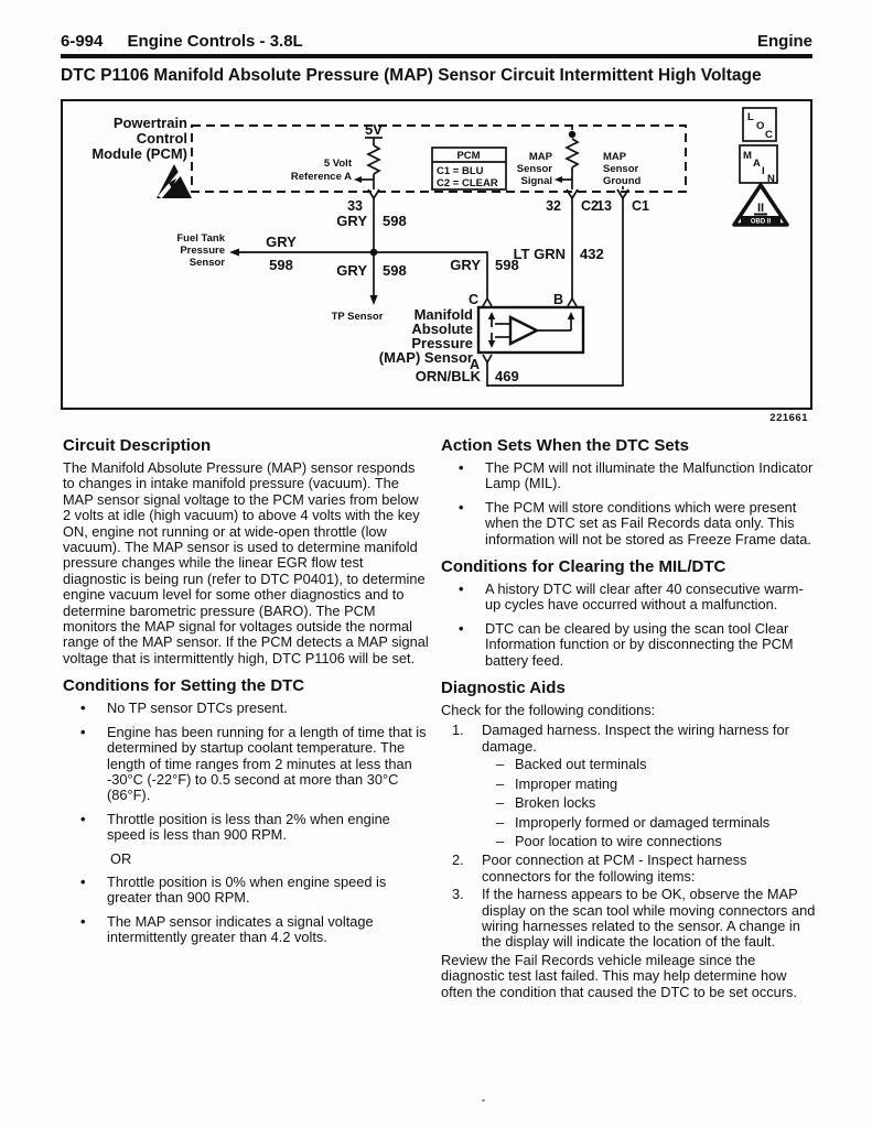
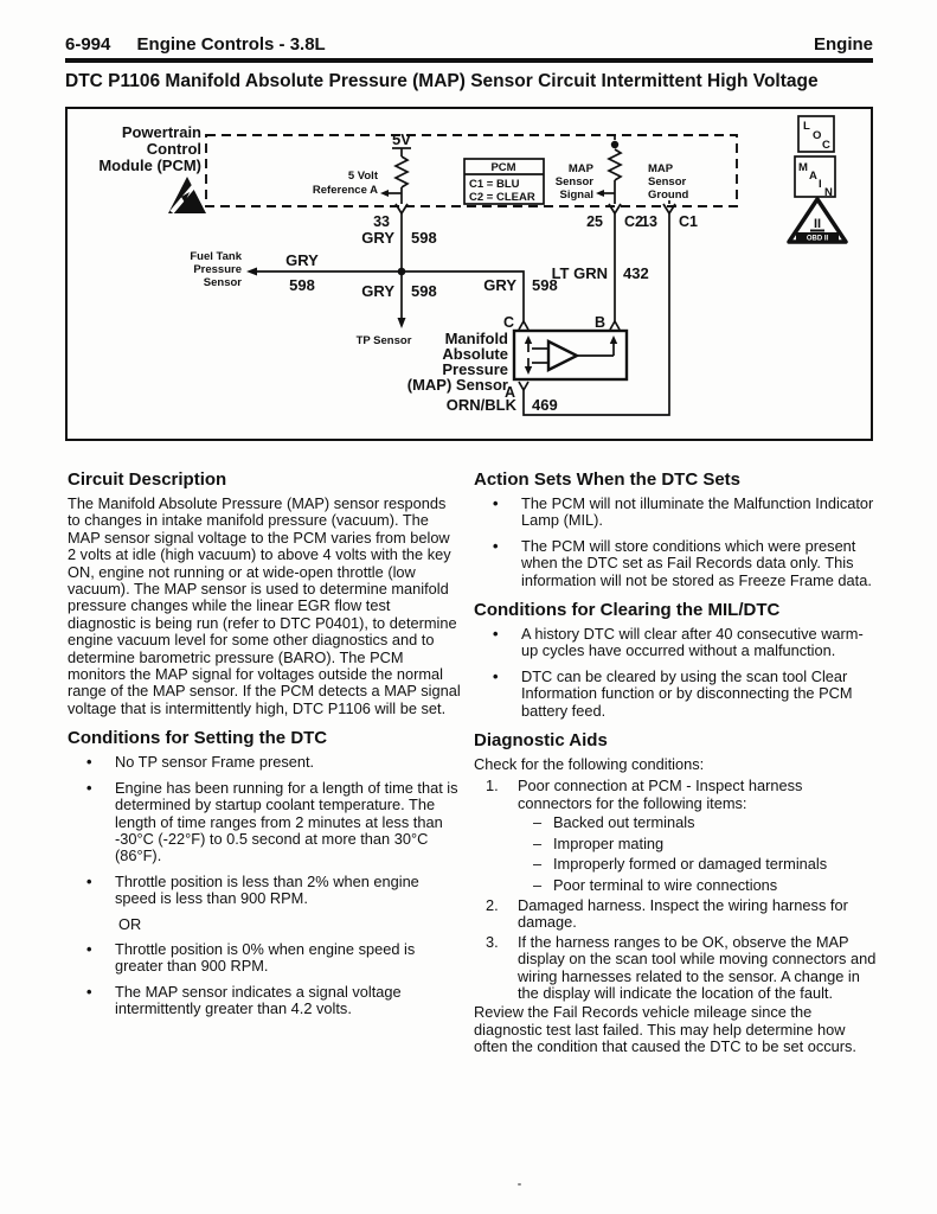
  6-994 Engine Controls - 3.8L
  Engine
  DTC P1106 Manifold Absolute Pressure (MAP) Sensor Circuit Intermittent High Voltage
  Powertrain
  Control
  Module (PCM)
  5V
  5 Volt
  Reference A
  33
  PCM
  C1 = BLU
  C2 = CLEAR
  MAP
  Sensor
  Signal
- 32
+ 25
  C2
  MAP
  Sensor
  Ground
  13
  C1
  GRY
  598
  GRY
  598
  Fuel Tank
  Pressure
  Sensor
  GRY
  598
  TP Sensor
  GRY
  598
  C
  LT GRN
  432
  B
  Manifold
  Absolute
  Pressure
  (MAP) Sensor
  A
  ORN/BLK
  469
  L
  O
  C
  M
  A
  I
  N
  II
- 221661
  Circuit Description
  The Manifold Absolute Pressure (MAP) sensor responds to changes in intake manifold pressure (vacuum). The MAP sensor signal voltage to the PCM varies from below 2 volts at idle (high vacuum) to above 4 volts with the key ON, engine not running or at wide-open throttle (low vacuum). The MAP sensor is used to determine manifold pressure changes while the linear EGR flow test diagnostic is being run (refer to DTC P0401), to determine engine vacuum level for some other diagnostics and to determine barometric pressure (BARO). The PCM monitors the MAP signal for voltages outside the normal range of the MAP sensor. If the PCM detects a MAP signal voltage that is intermittently high, DTC P1106 will be set.
  Conditions for Setting the DTC
- No TP sensor DTCs present.
+ No TP sensor Frame present.
  Engine has been running for a length of time that is determined by startup coolant temperature. The length of time ranges from 2 minutes at less than -30°C (-22°F) to 0.5 second at more than 30°C (86°F).
  Throttle position is less than 2% when engine speed is less than 900 RPM.
  OR
  Throttle position is 0% when engine speed is greater than 900 RPM.
  The MAP sensor indicates a signal voltage intermittently greater than 4.2 volts.
  Action Sets When the DTC Sets
  The PCM will not illuminate the Malfunction Indicator Lamp (MIL).
  The PCM will store conditions which were present when the DTC set as Fail Records data only. This information will not be stored as Freeze Frame data.
  Conditions for Clearing the MIL/DTC
  A history DTC will clear after 40 consecutive warm-up cycles have occurred without a malfunction.
  DTC can be cleared by using the scan tool Clear Information function or by disconnecting the PCM battery feed.
  Diagnostic Aids
  Check for the following conditions:
  1.
- Damaged harness. Inspect the wiring harness for damage.
+ Poor connection at PCM - Inspect harness connectors for the following items:
  Backed out terminals
  Improper mating
- Broken locks
  Improperly formed or damaged terminals
- Poor location to wire connections
+ Poor terminal to wire connections
  2.
- Poor connection at PCM - Inspect harness connectors for the following items:
+ Damaged harness. Inspect the wiring harness for damage.
  3.
- If the harness appears to be OK, observe the MAP display on the scan tool while moving connectors and wiring harnesses related to the sensor. A change in the display will indicate the location of the fault.
+ If the harness ranges to be OK, observe the MAP display on the scan tool while moving connectors and wiring harnesses related to the sensor. A change in the display will indicate the location of the fault.
  Review the Fail Records vehicle mileage since the diagnostic test last failed. This may help determine how often the condition that caused the DTC to be set occurs.
